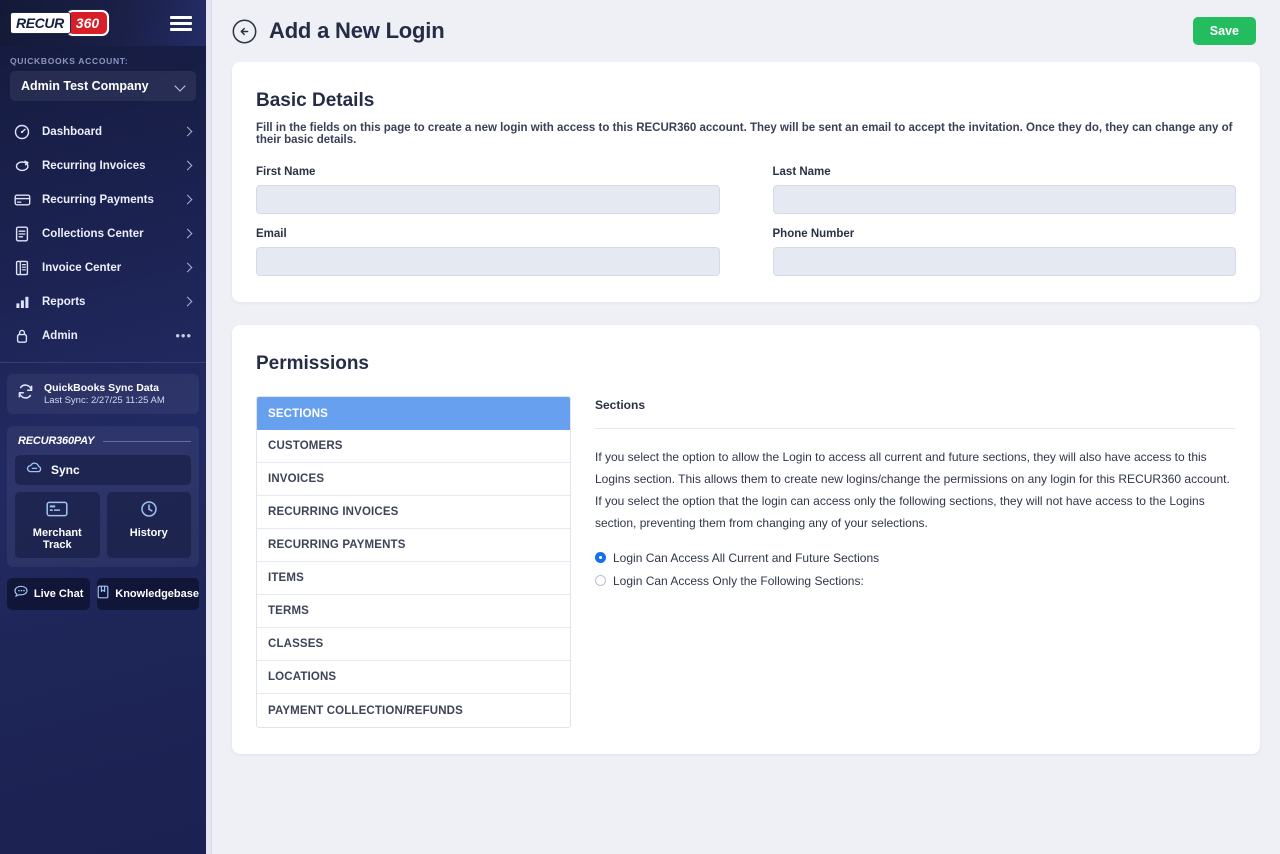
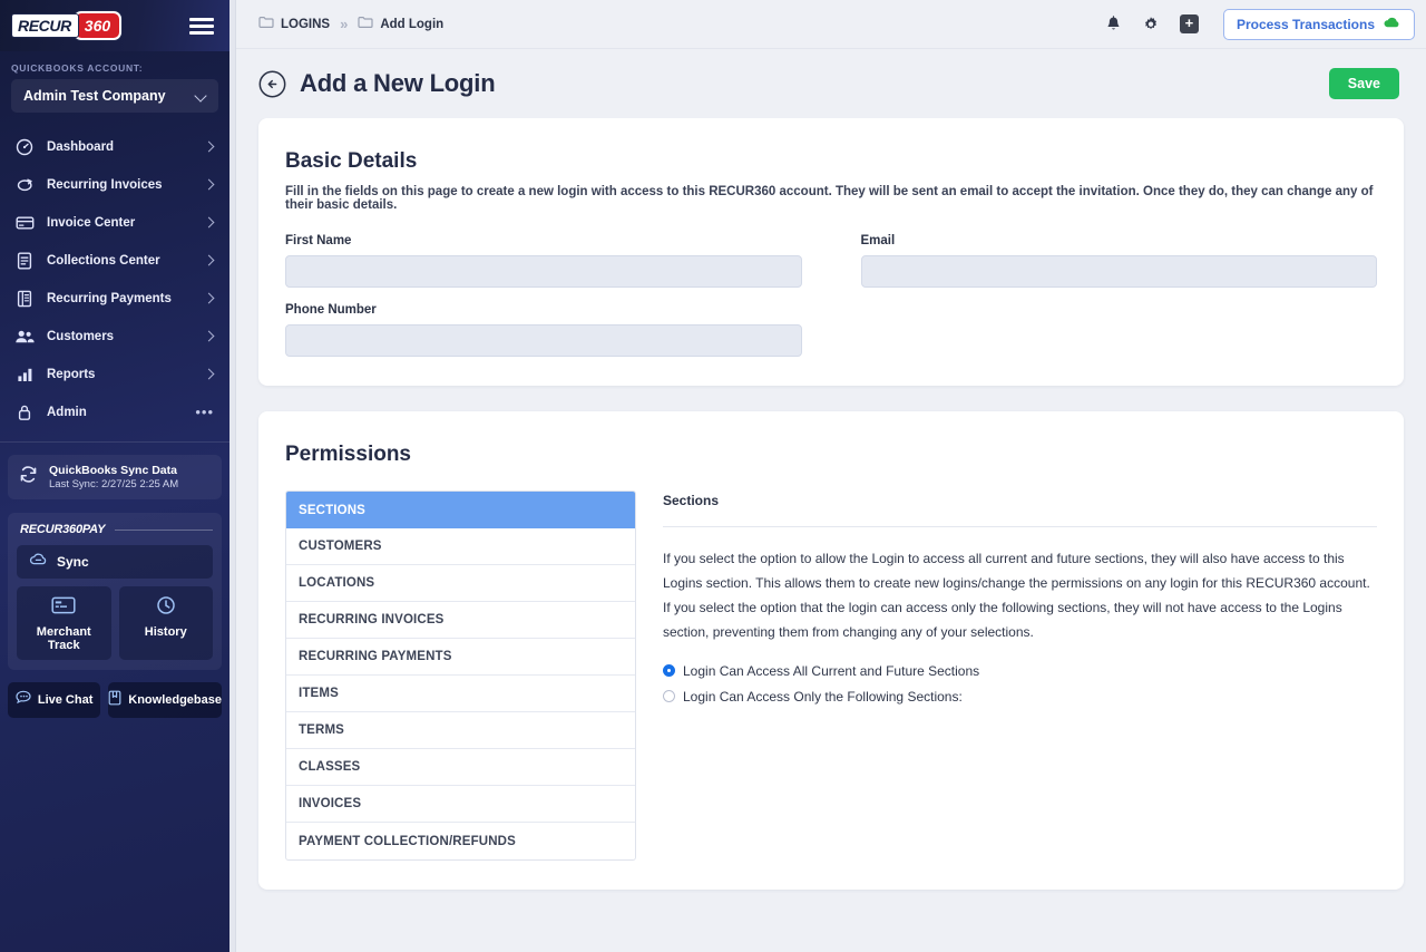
  RECUR
  360
  QUICKBOOKS ACCOUNT:
  Admin Test Company
  Dashboard
  Recurring Invoices
- Recurring Payments
+ Invoice Center
  Collections Center
- Invoice Center
+ Recurring Payments
+ Customers
  Reports
  Admin
  •••
  QuickBooks Sync Data
- Last Sync: 2/27/25 11:25 AM
+ Last Sync: 2/27/25 2:25 AM
  RECUR360PAY
  Sync
  Merchant Track
  History
  Live Chat
  Knowledgebase
+ LOGINS
+ »
+ Add Login
+ +
+ Process Transactions
  Add a New Login
  Save
  Basic Details
  Fill in the fields on this page to create a new login with access to this RECUR360 account. They will be sent an email to accept the invitation. Once they do, they can change any of their basic details.
  First Name
- Last Name
  Email
  Phone Number
  Permissions
  SECTIONS
  CUSTOMERS
- INVOICES
+ LOCATIONS
  RECURRING INVOICES
  RECURRING PAYMENTS
  ITEMS
  TERMS
  CLASSES
- LOCATIONS
+ INVOICES
  PAYMENT COLLECTION/REFUNDS
  Sections
  If you select the option to allow the Login to access all current and future sections, they will also have access to this Logins section. This allows them to create new logins/change the permissions on any login for this RECUR360 account. If you select the option that the login can access only the following sections, they will not have access to the Logins section, preventing them from changing any of your selections.
  Login Can Access All Current and Future Sections
  Login Can Access Only the Following Sections:
